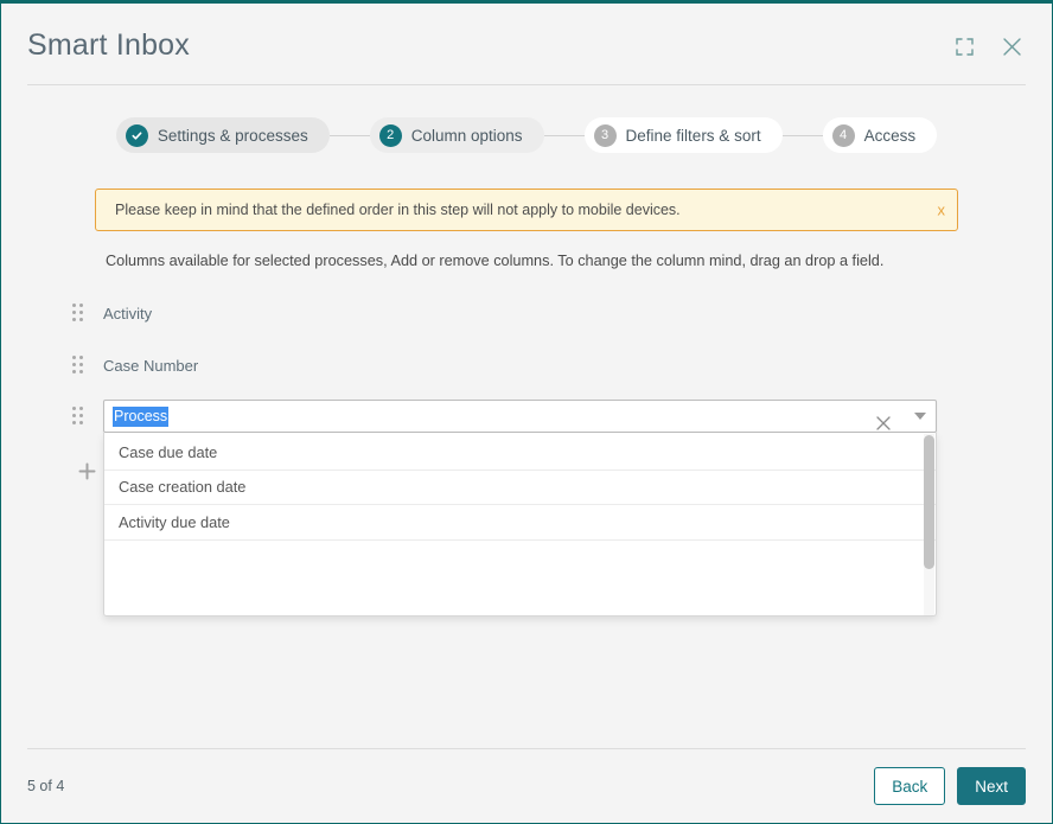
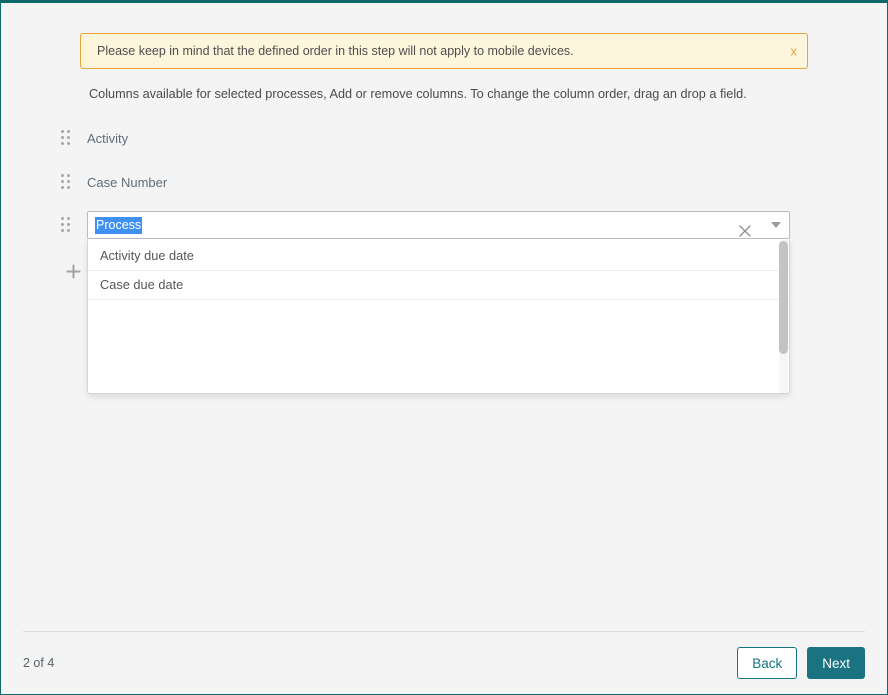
- Smart Inbox
- Settings & processes
- 2
- Column options
- 3
- Define filters & sort
- 4
- Access
  Please keep in mind that the defined order in this step will not apply to mobile devices.
  x
- Columns available for selected processes, Add or remove columns. To change the column mind, drag an drop a field.
+ Columns available for selected processes, Add or remove columns. To change the column order, drag an drop a field.
  Activity
  Case Number
  Process
- Case due date
+ Activity due date
- Case creation date
- Activity due date
+ Case due date
- 5 of 4
+ 2 of 4
  Back
  Next
